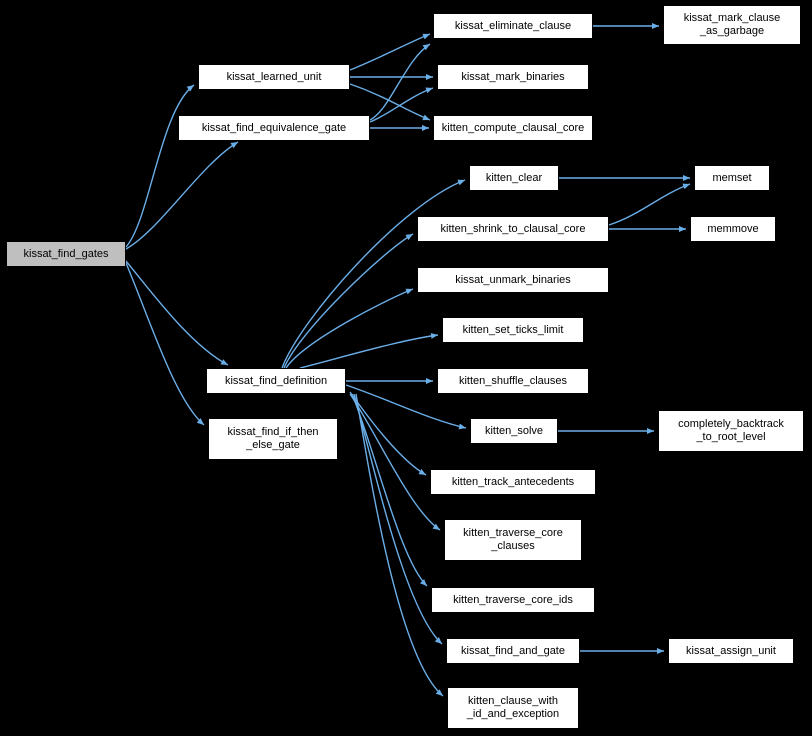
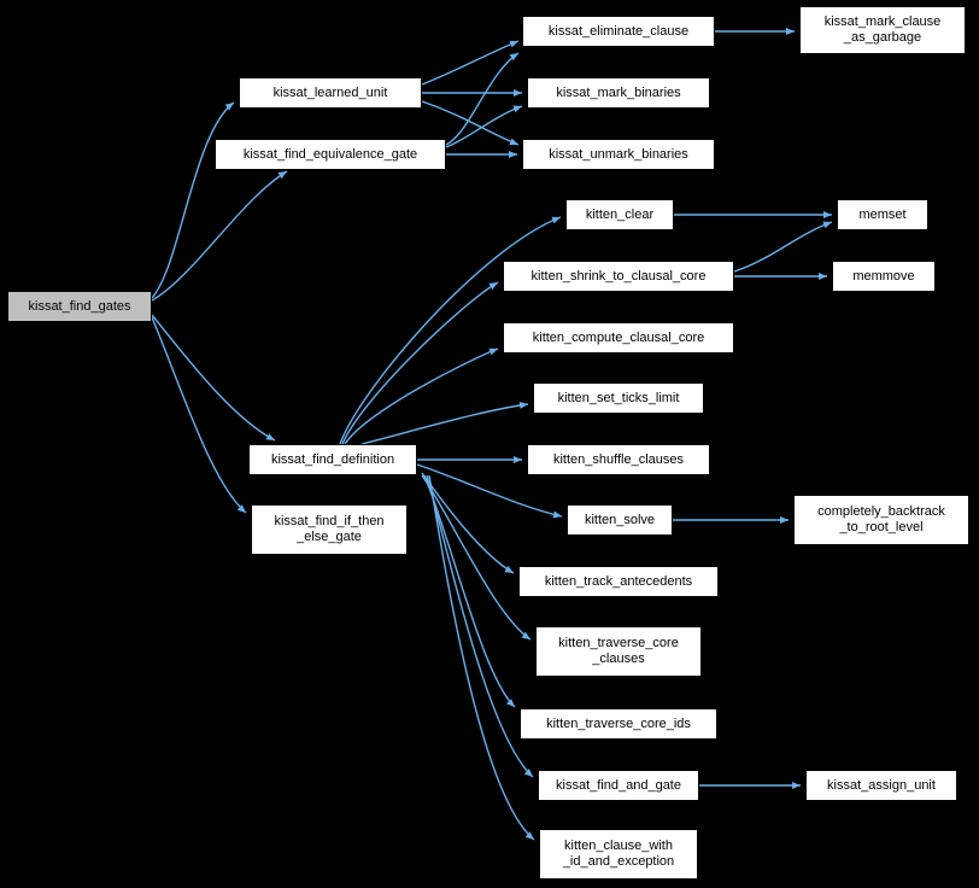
  kissat_find_gates
  kissat_learned_unit
  kissat_find_equivalence_gate
  kissat_eliminate_clause
  kissat_mark_clause
  _as_garbage
  kissat_mark_binaries
- kitten_compute_clausal_core
+ kissat_unmark_binaries
  kitten_clear
  memset
  kitten_shrink_to_clausal_core
  memmove
- kissat_unmark_binaries
+ kitten_compute_clausal_core
  kitten_set_ticks_limit
  kissat_find_definition
  kitten_shuffle_clauses
  kitten_solve
  completely_backtrack
  _to_root_level
  kissat_find_if_then
  _else_gate
  kitten_track_antecedents
  kitten_traverse_core
  _clauses
  kitten_traverse_core_ids
  kissat_find_and_gate
  kissat_assign_unit
  kitten_clause_with
  _id_and_exception
